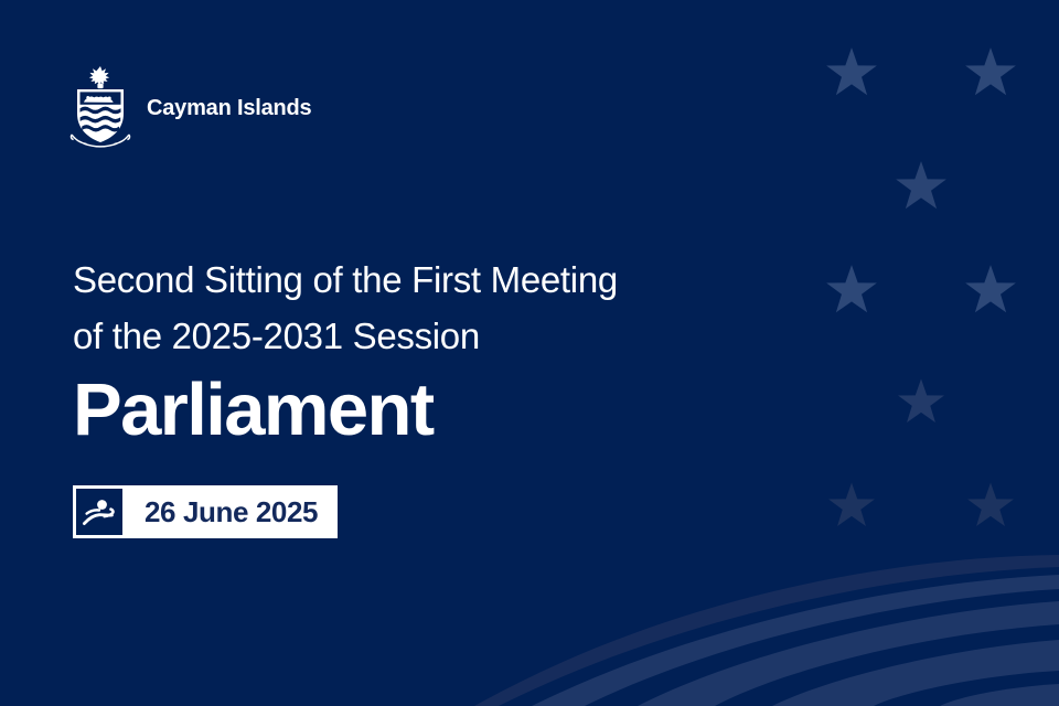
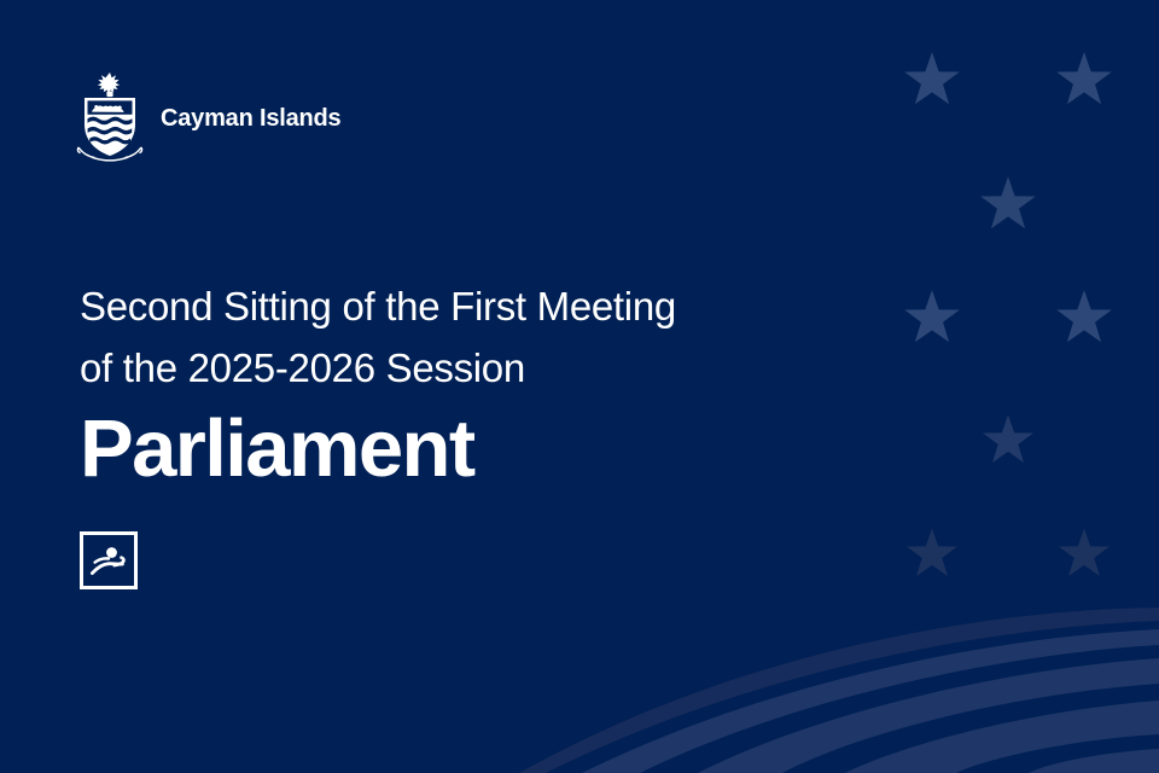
  Cayman Islands
  Second Sitting of the First Meeting
- of the 2025-2031 Session
+ of the 2025-2026 Session
  Parliament
- 26 June 2025
